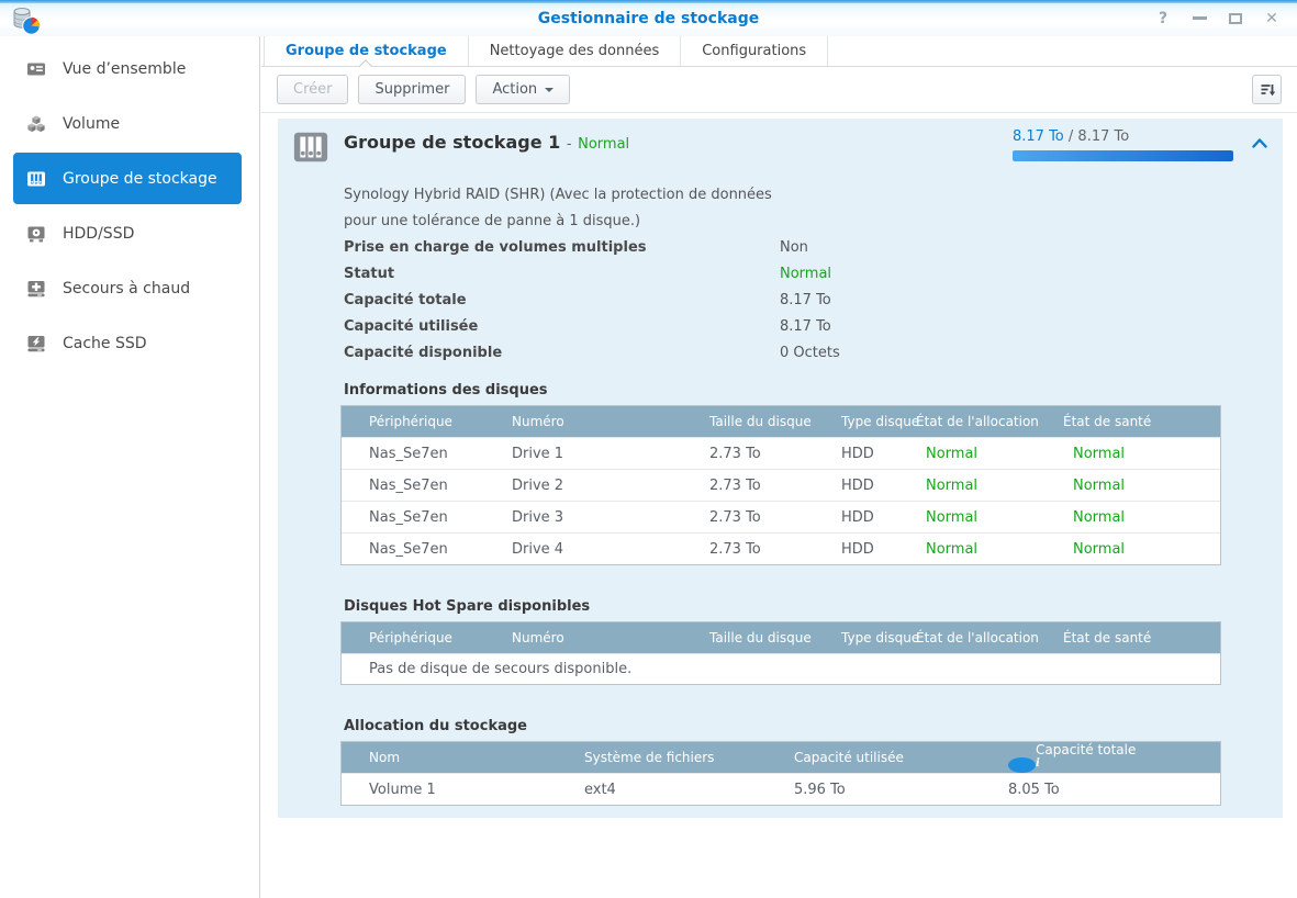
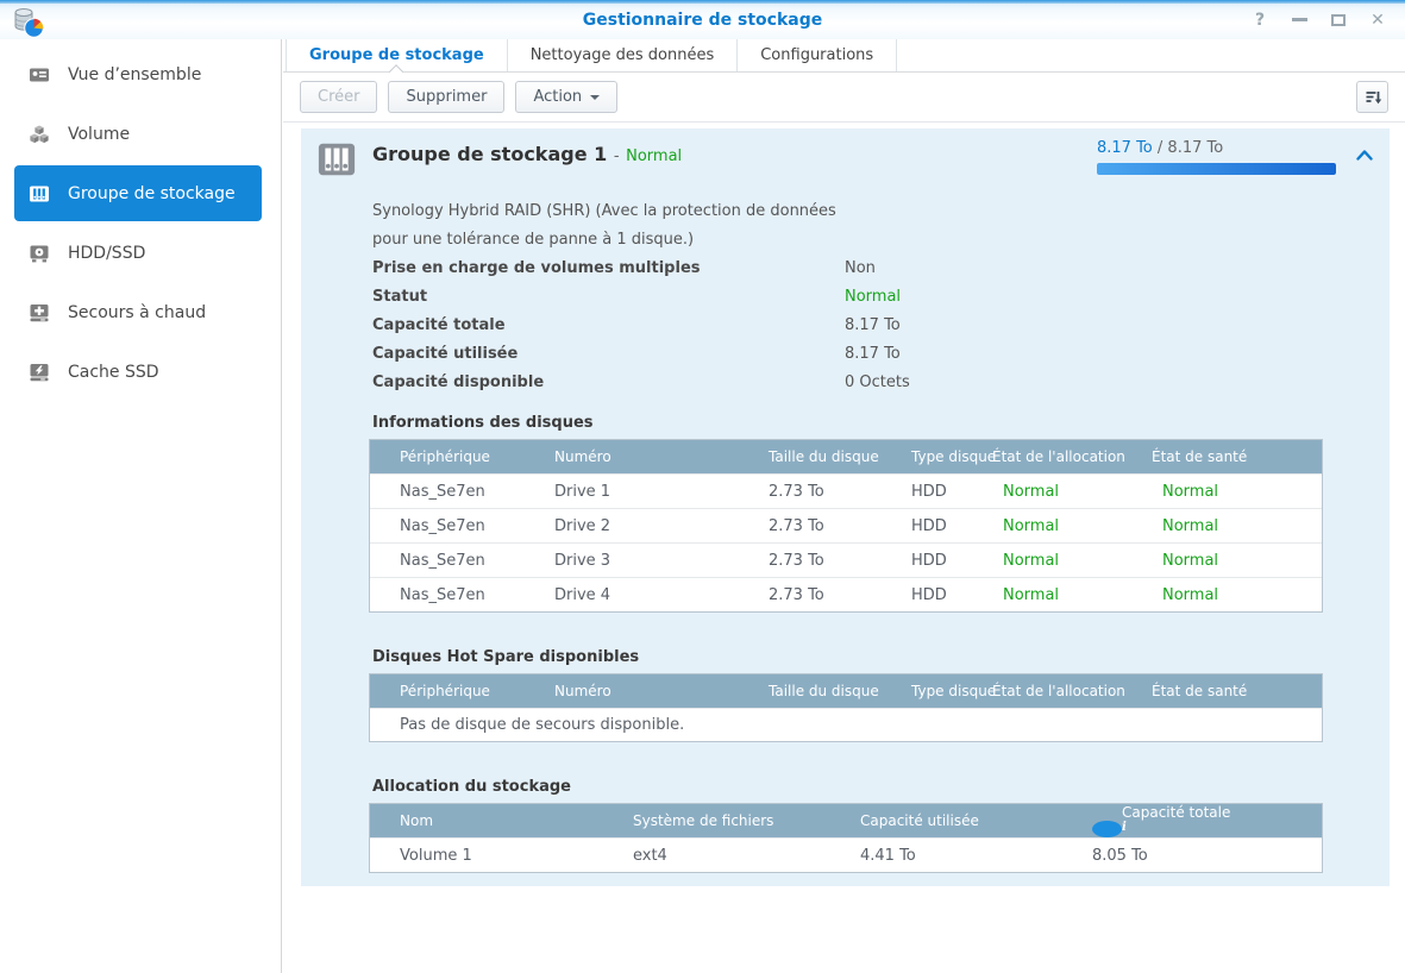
  Gestionnaire de stockage
  ?
  ✕
  Vue d’ensemble
  Volume
  Groupe de stockage
  HDD/SSD
  Secours à chaud
  Cache SSD
  Groupe de stockage
  Nettoyage des données
  Configurations
  Créer
  Supprimer
  Action
  Groupe de stockage 1 - Normal
  8.17 To / 8.17 To
  Synology Hybrid RAID (SHR) (Avec la protection de données pour une tolérance de panne à 1 disque.)
  Prise en charge de volumes multiples
  Non
  Statut
  Normal
  Capacité totale
  8.17 To
  Capacité utilisée
  8.17 To
  Capacité disponible
  0 Octets
  Informations des disques
  Périphérique
  Numéro
  Taille du disque
  Type disque
  État de l'allocation
  État de santé
  Nas_Se7en
  Drive 1
  2.73 To
  HDD
  Normal
  Normal
  Nas_Se7en
  Drive 2
  2.73 To
  HDD
  Normal
  Normal
  Nas_Se7en
  Drive 3
  2.73 To
  HDD
  Normal
  Normal
  Nas_Se7en
  Drive 4
  2.73 To
  HDD
  Normal
  Normal
  Disques Hot Spare disponibles
  Périphérique
  Numéro
  Taille du disque
  Type disque
  État de l'allocation
  État de santé
  Pas de disque de secours disponible.
  Allocation du stockage
  Nom
  Système de fichiers
  Capacité utilisée
  Capacité totale
  i
  Volume 1
  ext4
- 5.96 To
+ 4.41 To
  8.05 To
